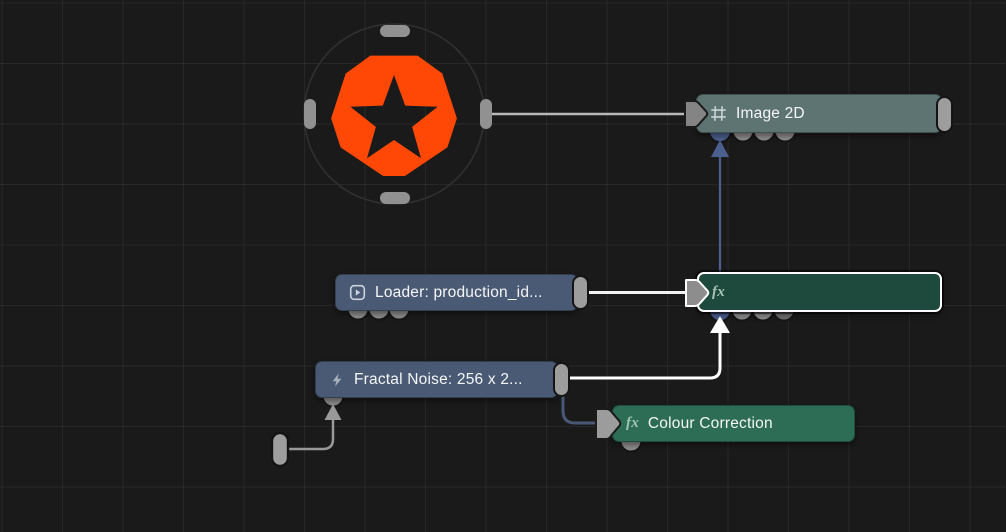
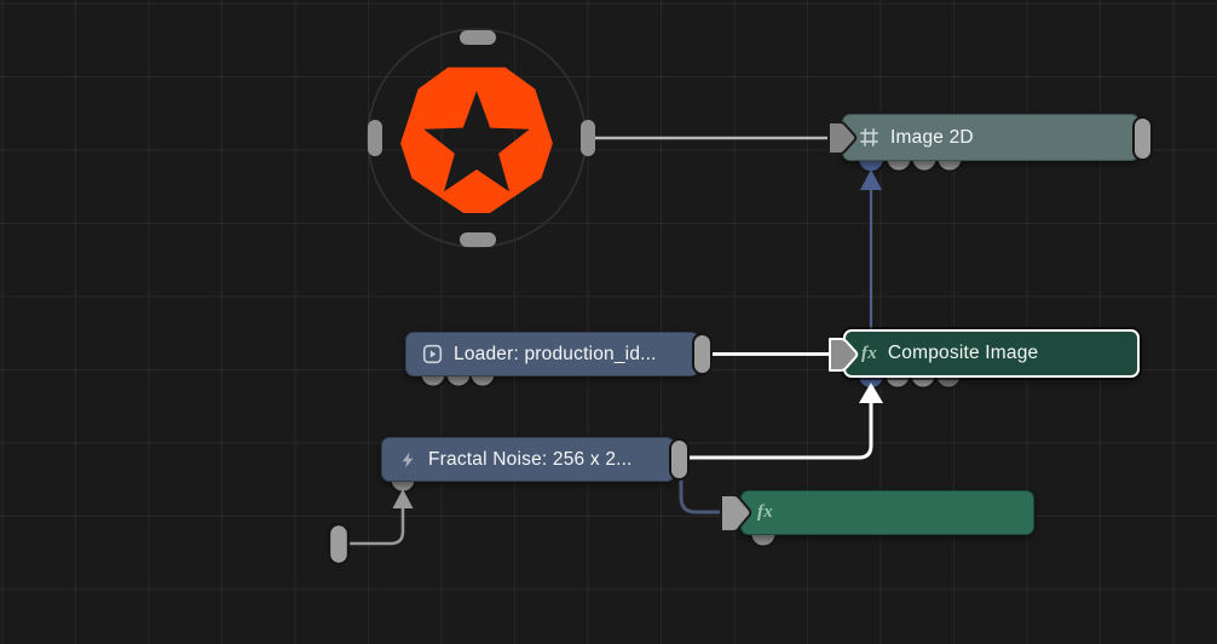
  Image 2D
  Loader: production_id...
  fx
+ Composite Image
  Fractal Noise: 256 x 2...
  fx
- Colour Correction
